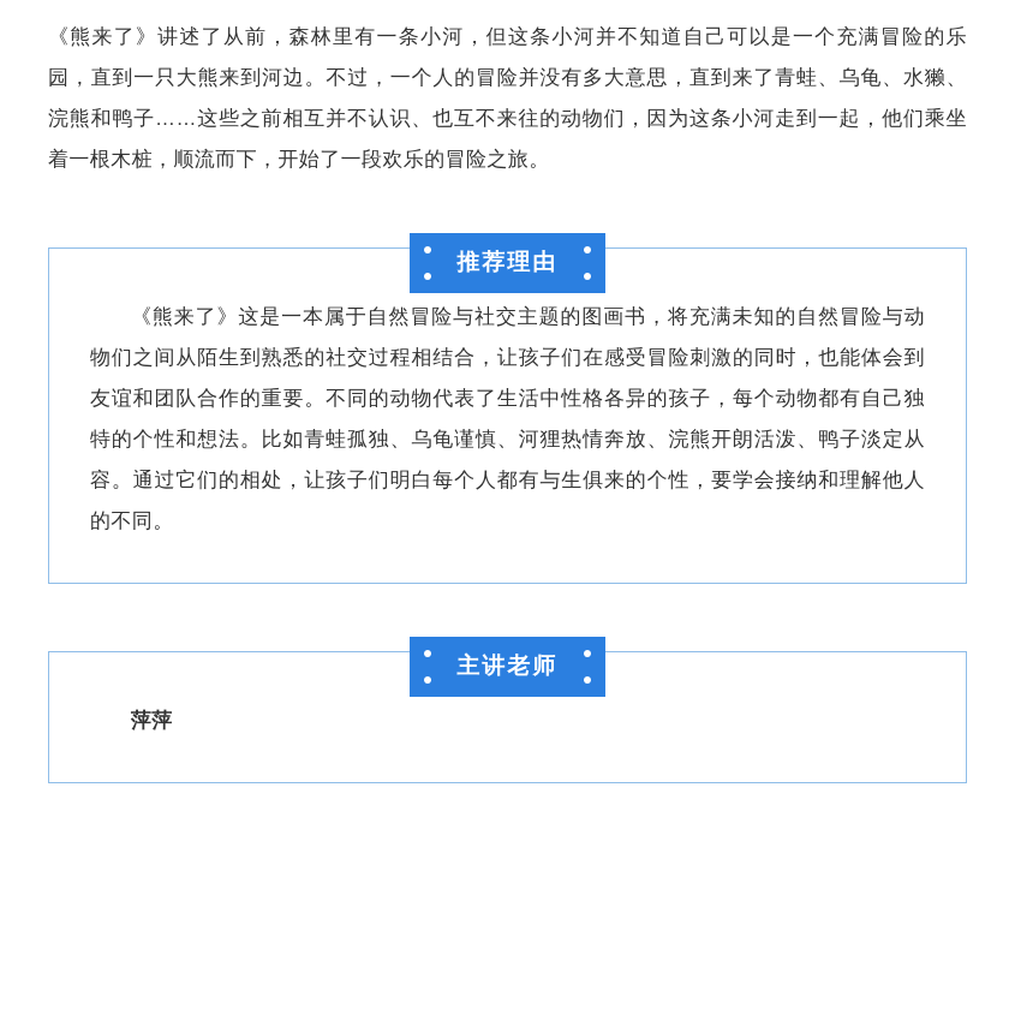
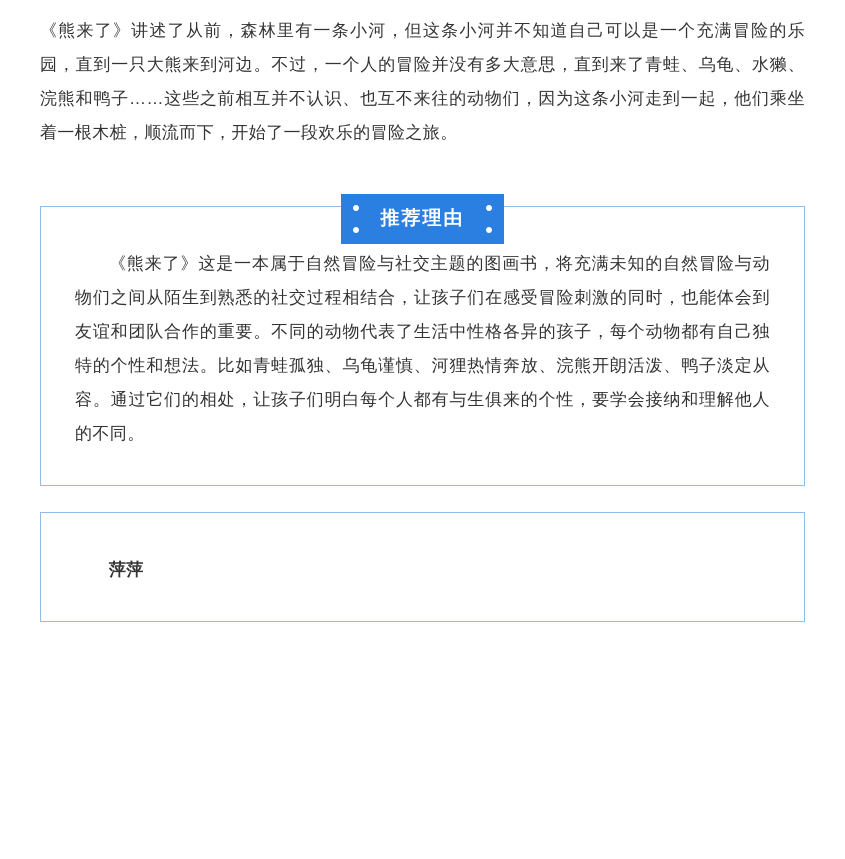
  《熊来了》讲述了从前，森林里有一条小河，但这条小河并不知道自己可以是一个充满冒险的乐园，直到一只大熊来到河边。不过，一个人的冒险并没有多大意思，直到来了青蛙、乌龟、水獭、浣熊和鸭子……这些之前相互并不认识、也互不来往的动物们，因为这条小河走到一起，他们乘坐着一根木桩，顺流而下，开始了一段欢乐的冒险之旅。
  推荐理由
  《熊来了》这是一本属于自然冒险与社交主题的图画书，将充满未知的自然冒险与动物们之间从陌生到熟悉的社交过程相结合，让孩子们在感受冒险刺激的同时，也能体会到友谊和团队合作的重要。不同的动物代表了生活中性格各异的孩子，每个动物都有自己独特的个性和想法。比如青蛙孤独、乌龟谨慎、河狸热情奔放、浣熊开朗活泼、鸭子淡定从容。通过它们的相处，让孩子们明白每个人都有与生俱来的个性，要学会接纳和理解他人的不同。
- 主讲老师
  萍萍
